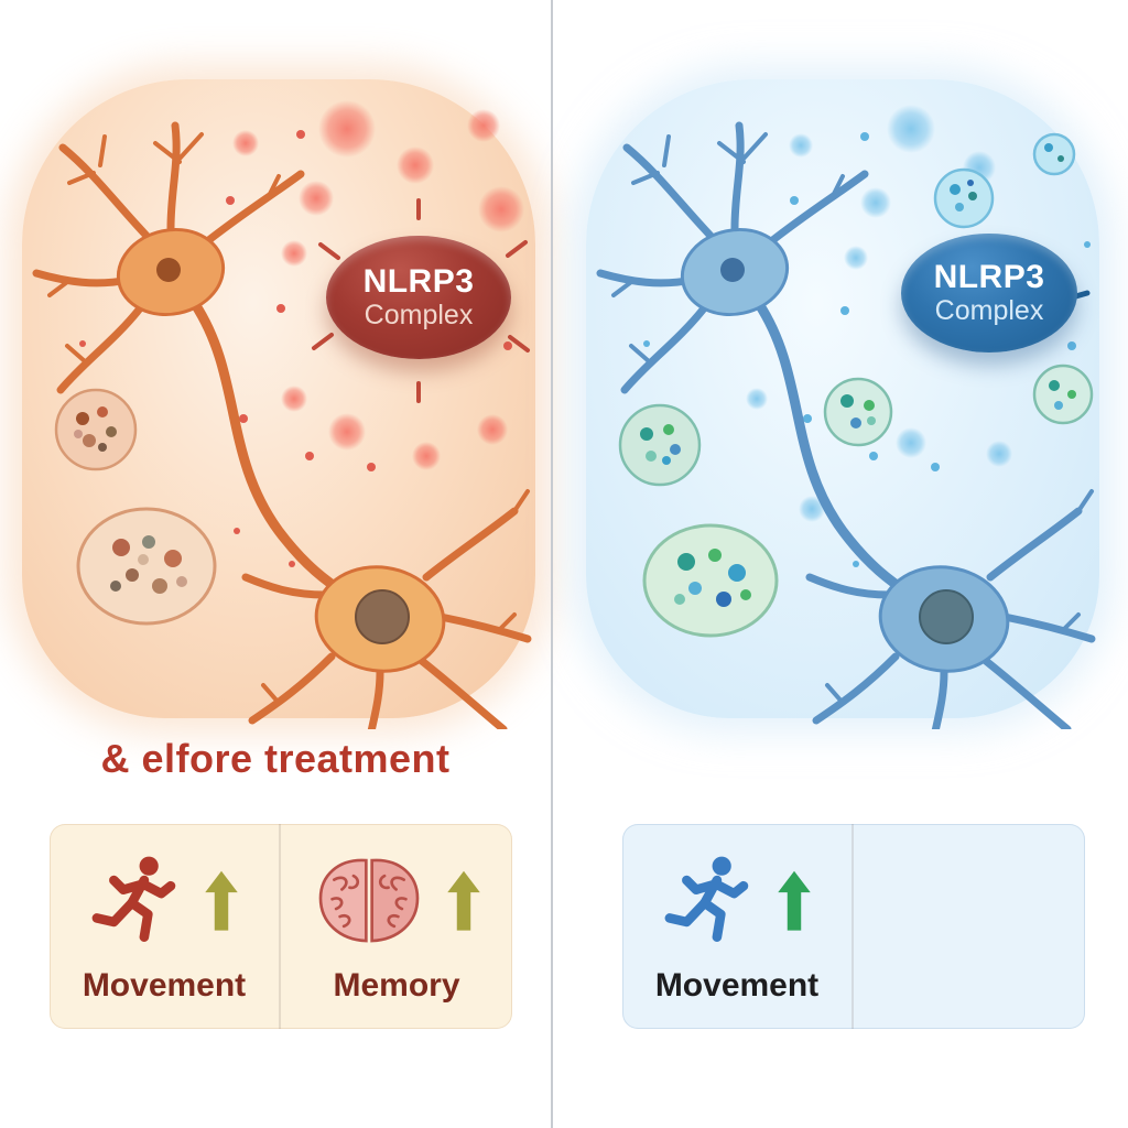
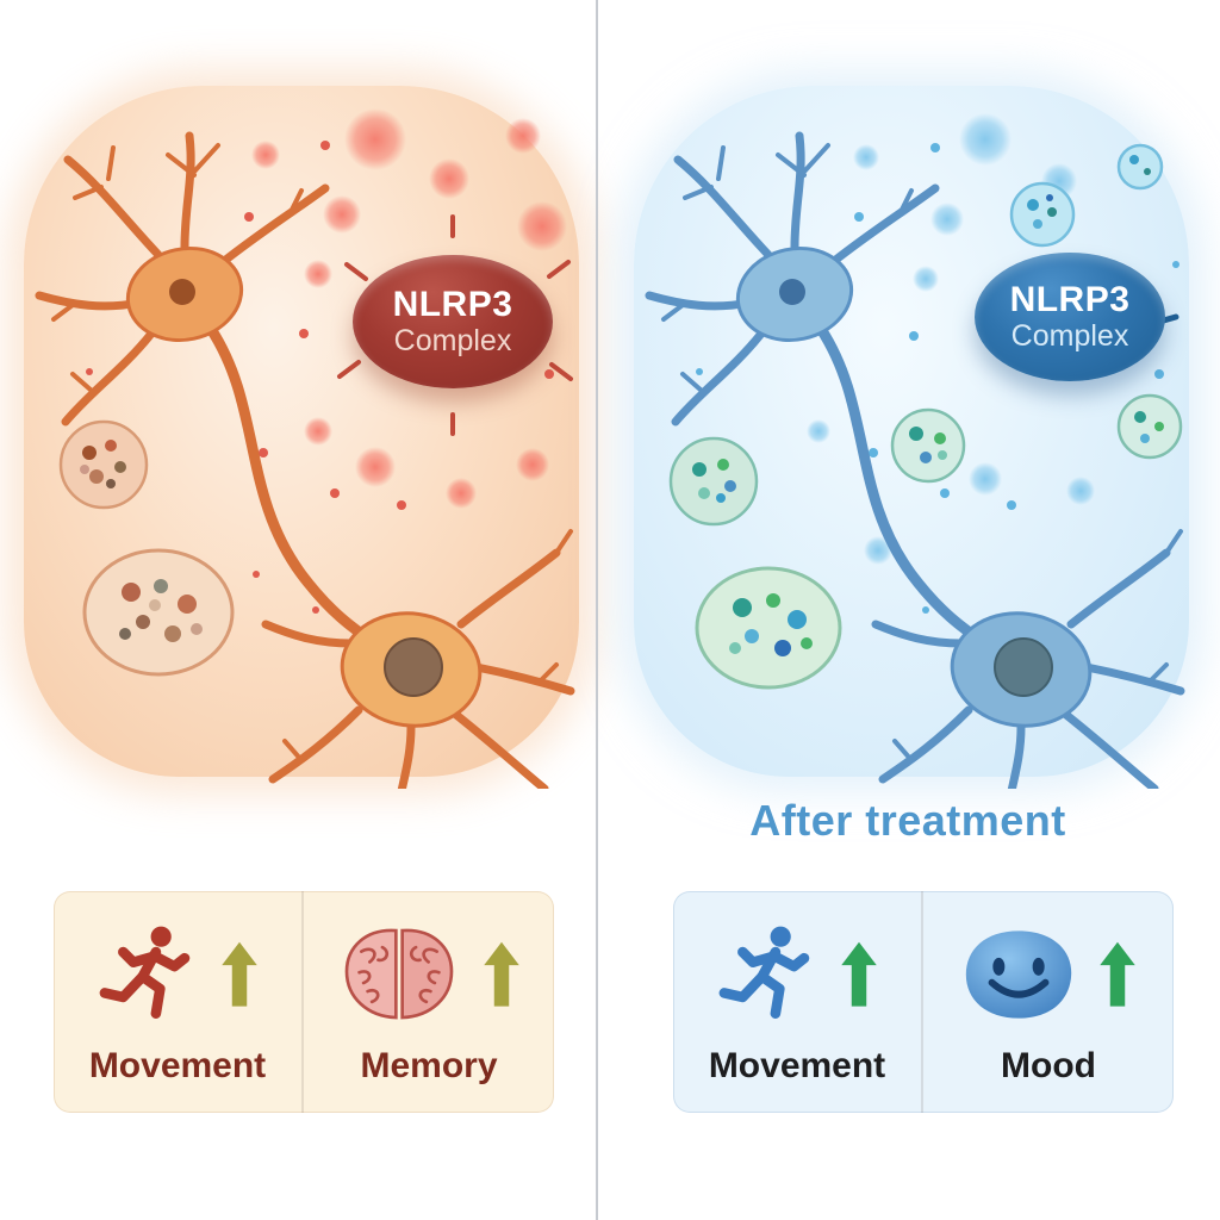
  NLRP3
  Complex
- & elfore treatment
  Movement
  Memory
  NLRP3
  Complex
+ After treatment
  Movement
+ Mood
